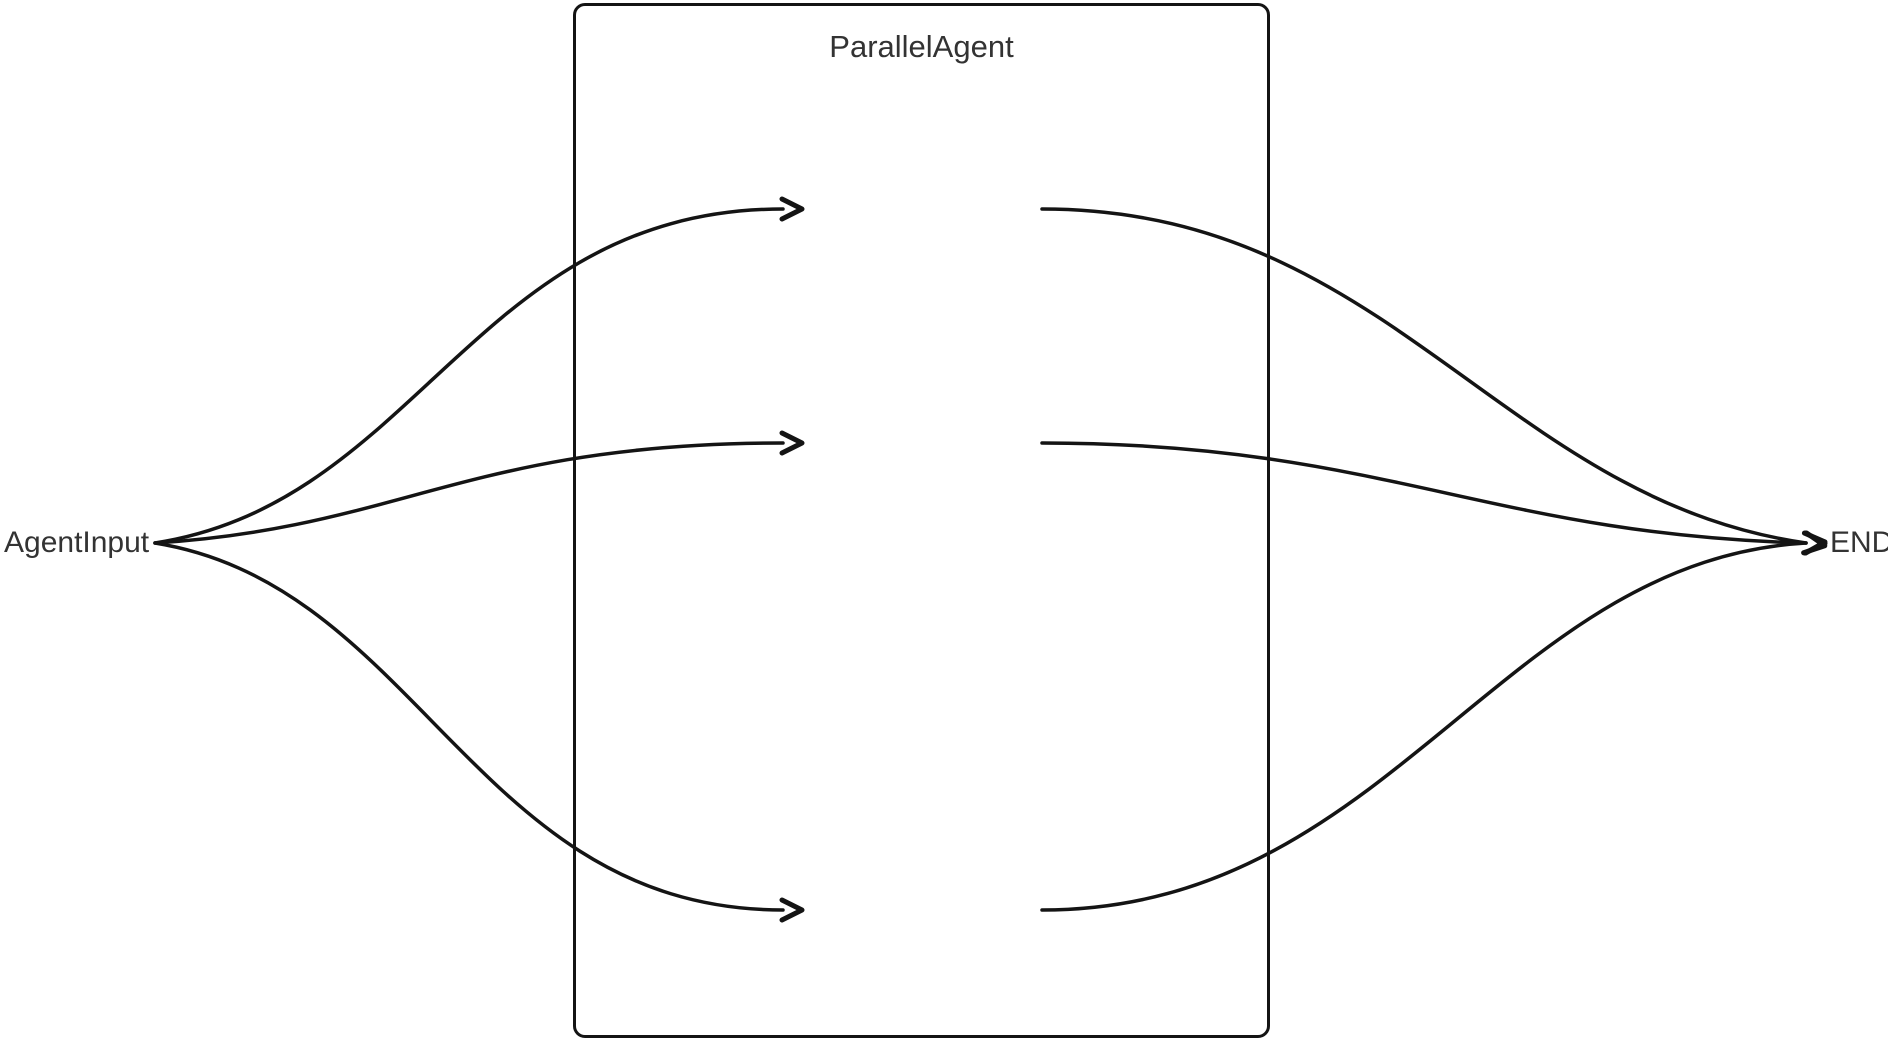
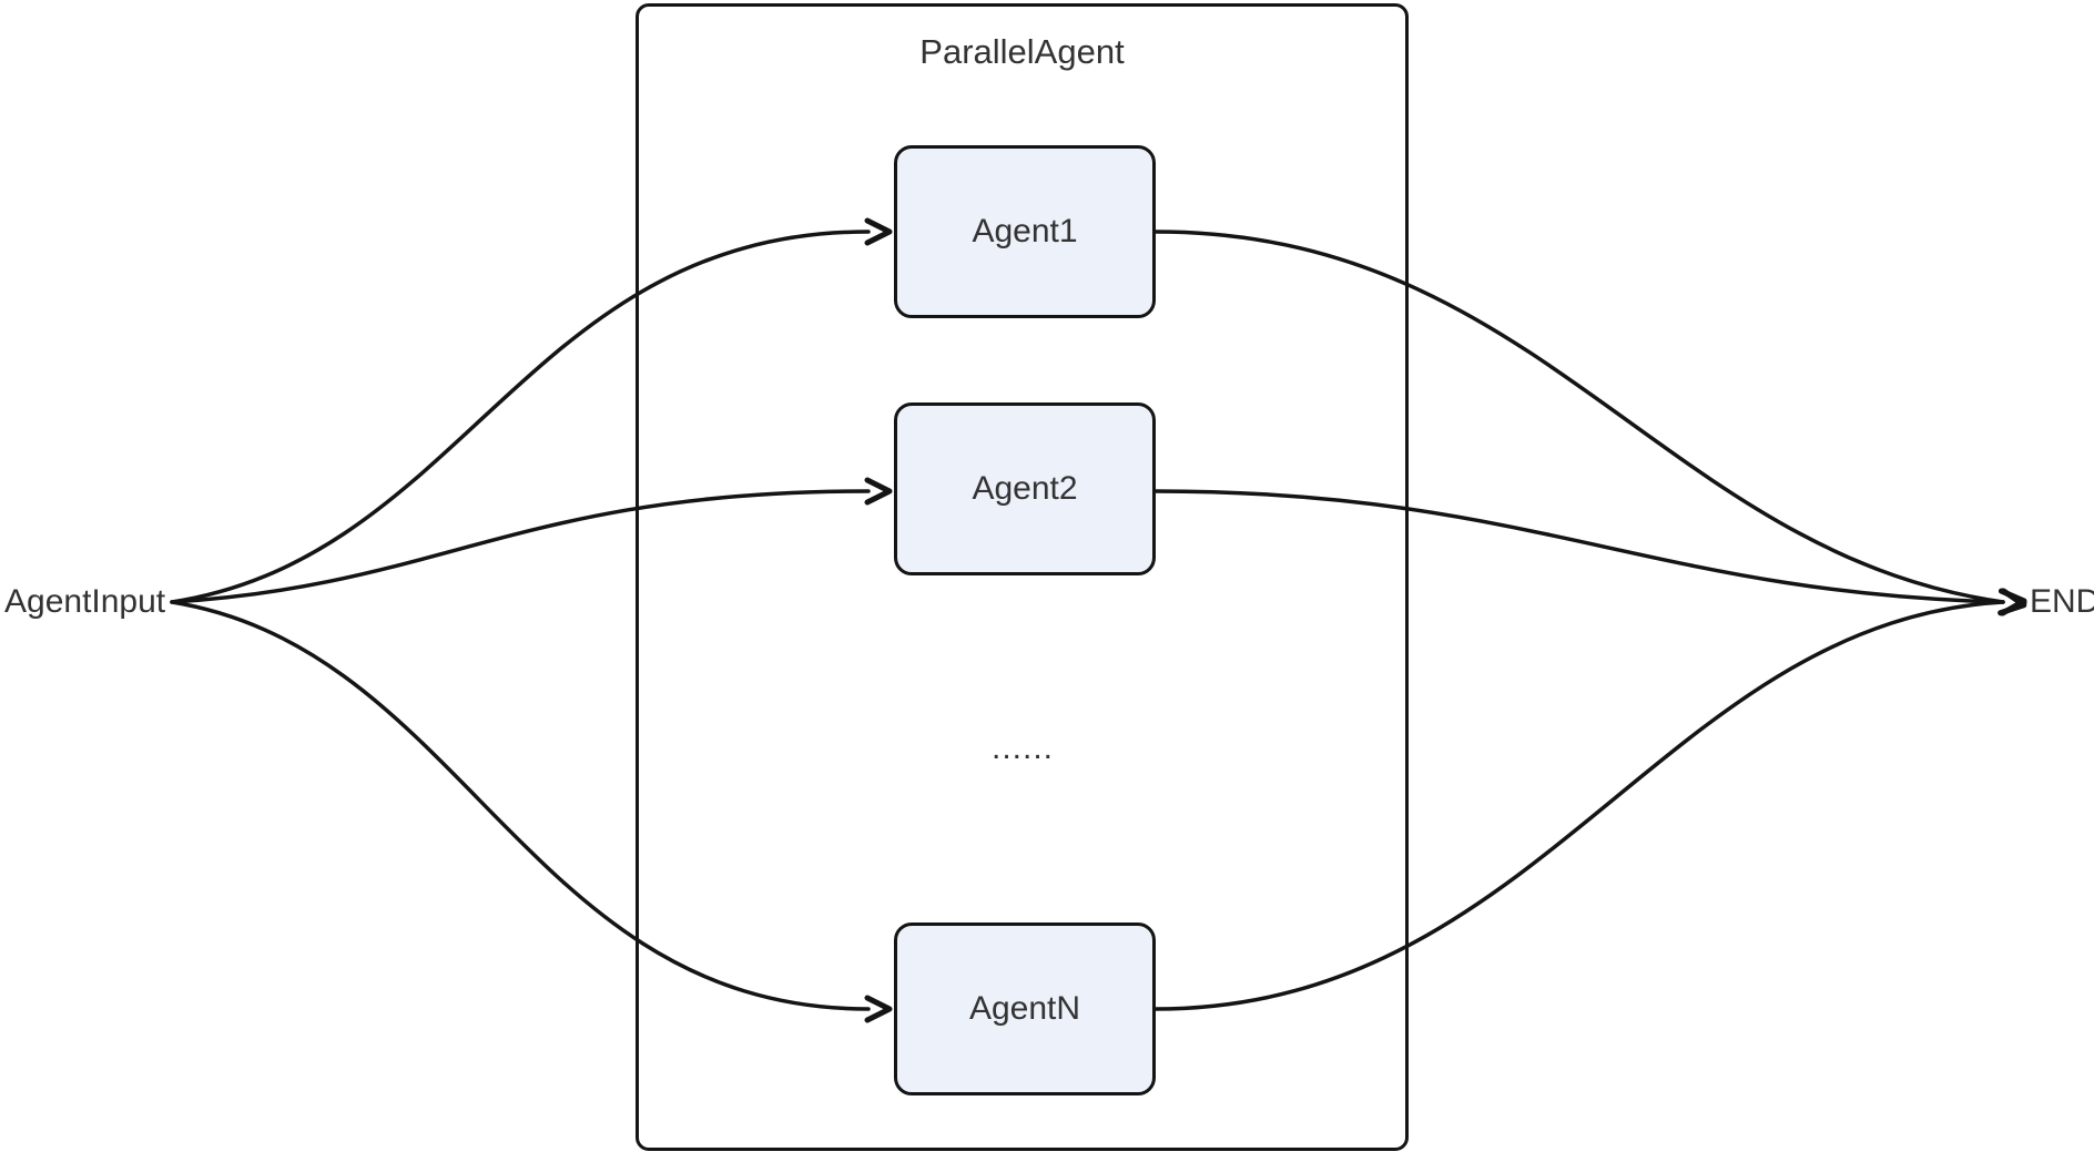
  ParallelAgent
+ Agent1
+ Agent2
+ AgentN
+ ......
  AgentInput
  END
